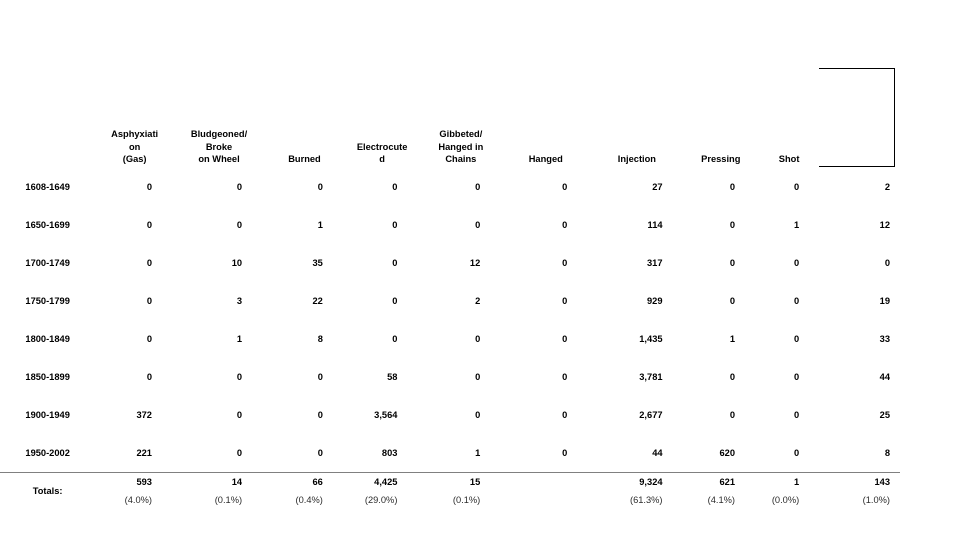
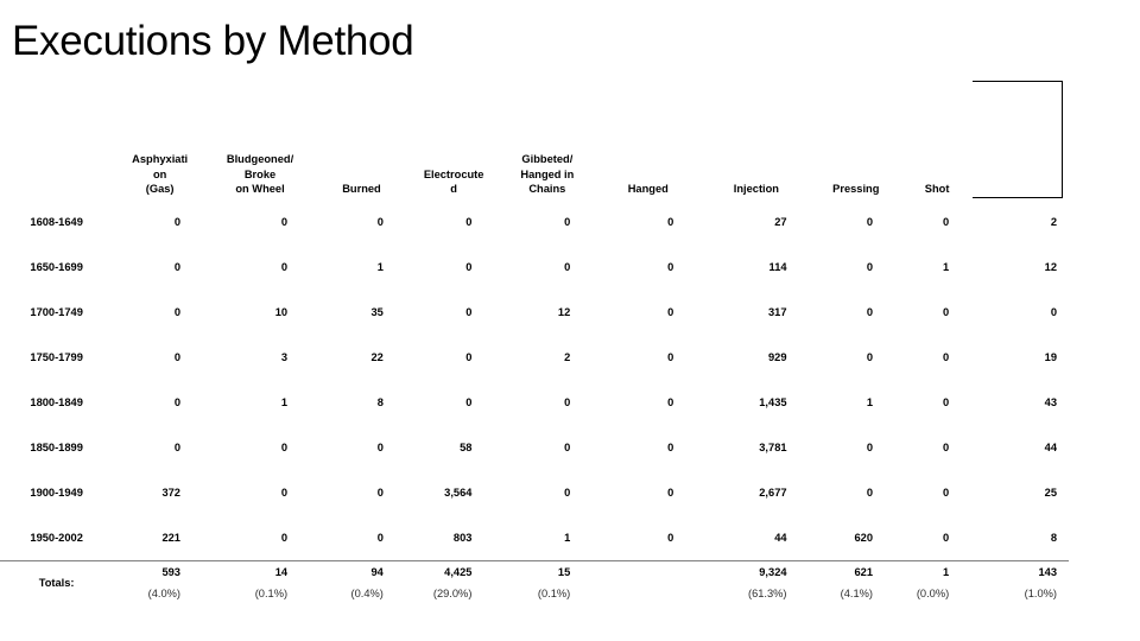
+ Executions by Method
  	Asphyxiati on (Gas)	Bludgeoned/ Broke on Wheel	Burned	Electrocute d	Gibbeted/ Hanged in Chains	Hanged	Injection	Pressing	Shot
  1608-1649	0	0	0	0	0	0	27	0	0	2
  1650-1699	0	0	1	0	0	0	114	0	1	12
  1700-1749	0	10	35	0	12	0	317	0	0	0
  1750-1799	0	3	22	0	2	0	929	0	0	19
- 1800-1849	0	1	8	0	0	0	1,435	1	0	33
+ 1800-1849	0	1	8	0	0	0	1,435	1	0	43
  1850-1899	0	0	0	58	0	0	3,781	0	0	44
  1900-1949	372	0	0	3,564	0	0	2,677	0	0	25
  1950-2002	221	0	0	803	1	0	44	620	0	8
- Totals:	593	14	66	4,425	15		9,324	621	1	143
+ Totals:	593	14	94	4,425	15		9,324	621	1	143
  (4.0%)	(0.1%)	(0.4%)	(29.0%)	(0.1%)		(61.3%)	(4.1%)	(0.0%)	(1.0%)
